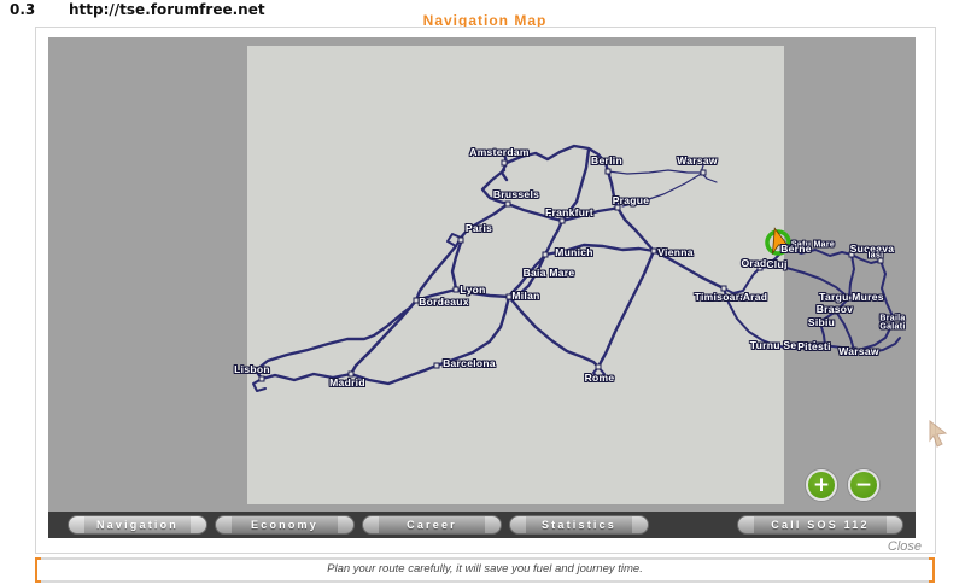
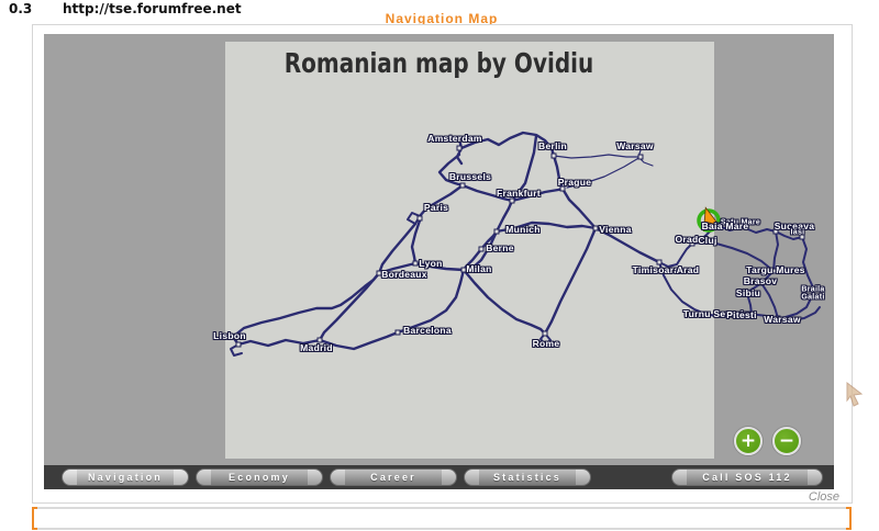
  0.3
  http://tse.forumfree.net
  Navigation Map
+ Romanian map by Ovidiu
  Amsterdam
  Berlin
  Warsaw
  Brussels
  Frankfurt
  Prague
  Paris
  Munich
  Vienna
- Baia Mare
+ Berne
  Lyon
  Milan
  Bordeaux
  Lisbon
  Madrid
  Barcelona
  Rome
  Timisoara
  Arad
  Oradea
  Cluj
- Berne
+ Baia Mare
  Suceava
  Targu Mures
  Brasov
  Sibiu
  Turnu Severin
  Pitesti
  Warsaw
  +
  −
  Navigation
  Economy
  Career
  Statistics
  Call SOS 112
  Close
- Plan your route carefully, it will save you fuel and journey time.
